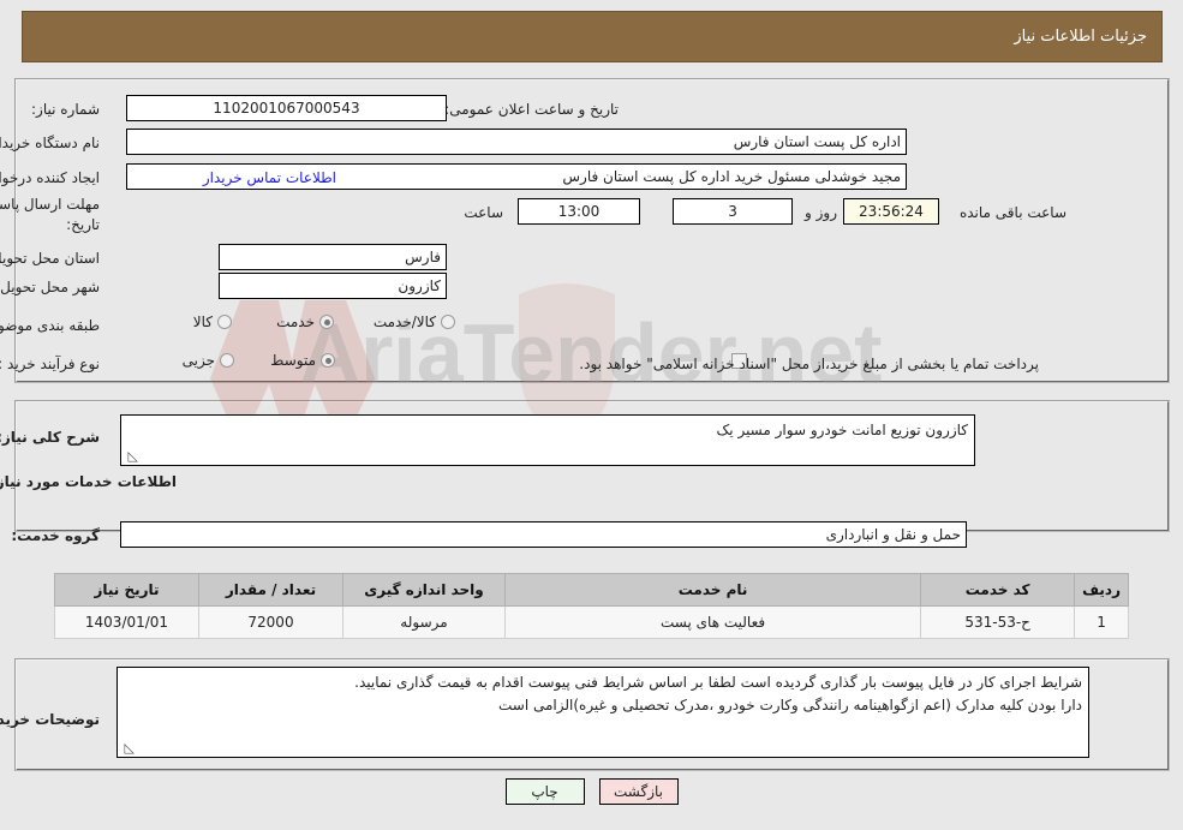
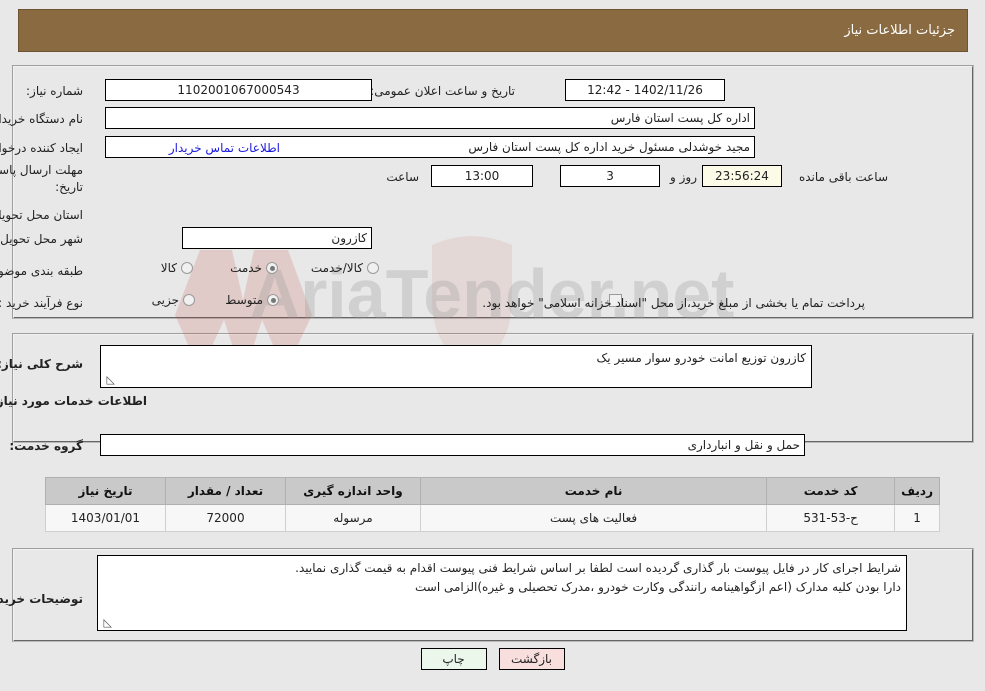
  riaTendernet
  جزئیات اطلاعات نیاز
  شماره نیاز:
  1102001067000543
  تاریخ و ساعت اعلان عمومی:
+ 1402/11/26 - 12:42
  نام دستگاه خریدا
  اداره کل پست استان فارس
  ایجاد کننده درخو
  مجید خوشدلی مسئول خرید اداره کل پست استان فارس
  اطلاعات تماس خریدار
  مهلت ارسال پاس
  تاریخ:
  ساعت
  13:00
  3
  روز و
  23:56:24
  ساعت باقی مانده
  استان محل تحوی
- فارس
  شهر محل تحویل
  کازرون
  طبقه بندی موضو
  کالا
  خدمت
  کالا/خدمت
  نوع فرآیند خرید :
  جزیی
  متوسط
  پرداخت تمام یا بخشی از مبلغ خرید،از محل "اسناد خزانه اسلامی" خواهد بود.
  شرح کلی نیاز
  کازرون توزیع امانت خودرو سوار مسیر یک
  ◺
  اطلاعات خدمات مورد نیاز
  گروه خدمت:
  حمل و نقل و انبارداری
  ردیف	کد خدمت	نام خدمت	واحد اندازه گیری	تعداد / مقدار	تاریخ نیاز
  1	ح-53-531	فعالیت های پست	مرسوله	72000	1403/01/01
  توضیحات خرید
  شرایط اجرای کار در فایل پیوست بار گذاری گردیده است لطفا بر اساس شرایط فنی پیوست اقدام به قیمت گذاری نمایید.
  دارا بودن کلیه مدارک (اعم ازگواهینامه رانندگی وکارت خودرو ،مدرک تحصیلی و غیره)الزامی است
  ◺
  بازگشت
  چاپ
